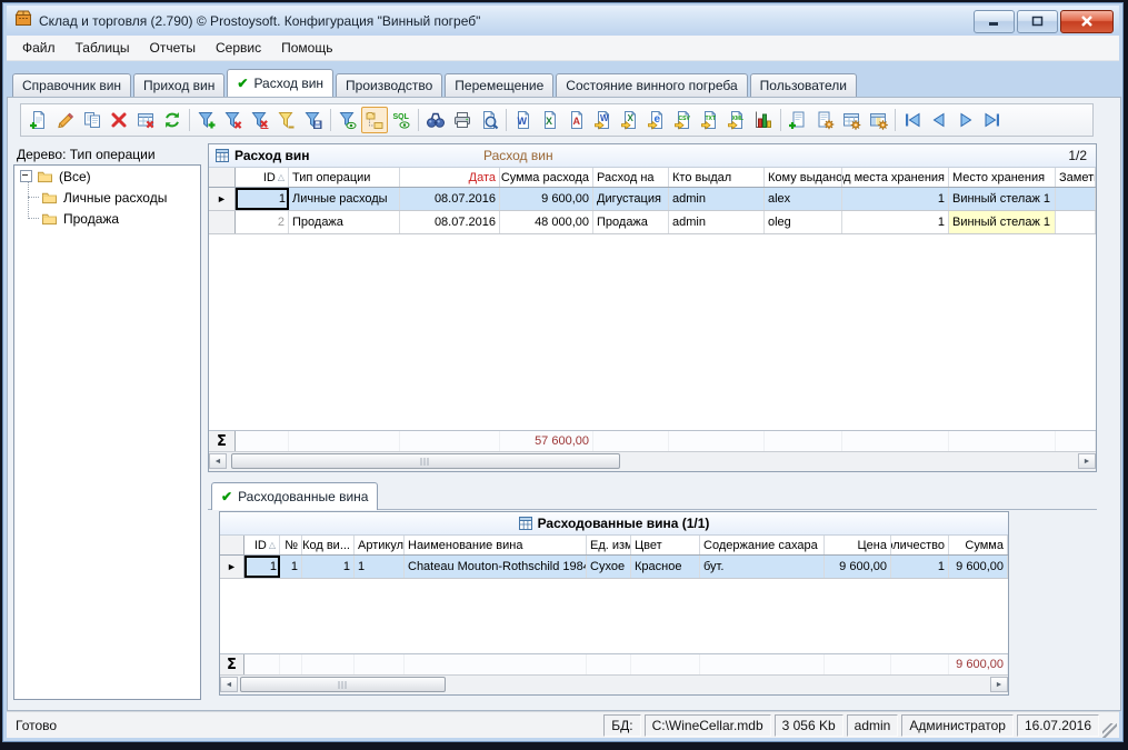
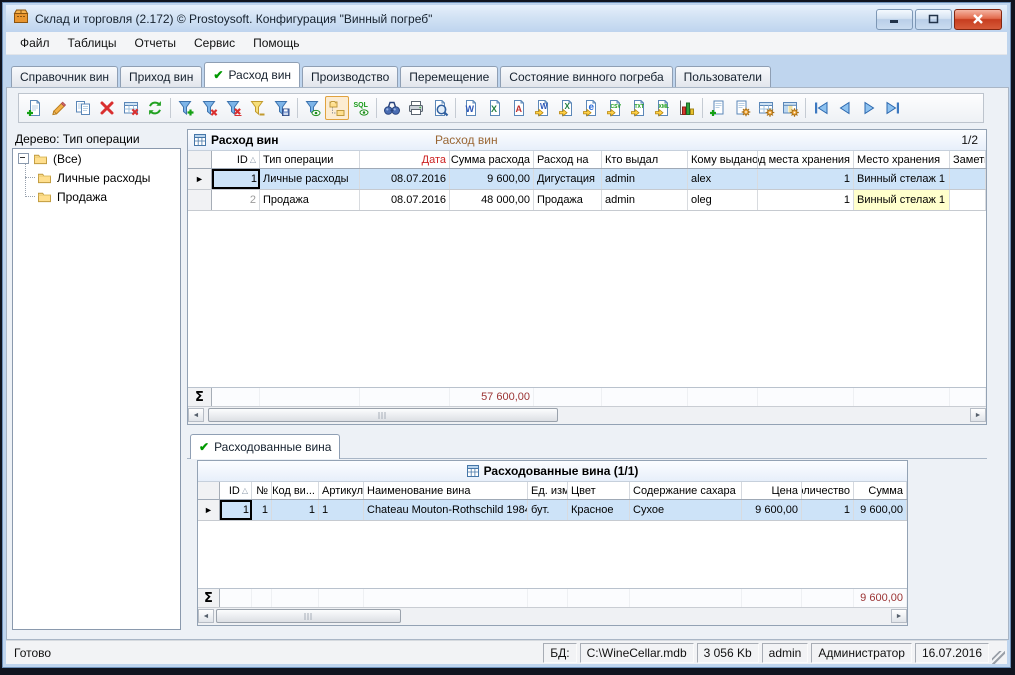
- Склад и торговля (2.790) © Prostoysoft. Конфигурация "Винный погреб"
+ Склад и торговля (2.172) © Prostoysoft. Конфигурация "Винный погреб"
  Файл
  Таблицы
  Отчеты
  Сервис
  Помощь
  Справочник вин
  Приход вин
  ✔
  Расход вин
  Производство
  Перемещение
  Состояние винного погреба
  Пользователи
  W
  X
  A
  W
  X
  e
  Дерево: Тип операции
  (Все)
  Личные расходы
  Продажа
  Расход вин
  Расход вин
  1/2
  ID
  △
  Тип операции
  Дата
  Сумма расхода
  Расход на
  Кто выдал
  Кому выдано
  д места хранения
  Место хранения
  Замет
  ►
  1
  Личные расходы
  08.07.2016
  9 600,00
  Дигустация
  admin
  alex
  1
  Винный стелаж 1
  2
  Продажа
  08.07.2016
  48 000,00
  Продажа
  admin
  oleg
  1
  Винный стелаж 1
  Σ
  57 600,00
  ✔
  Расходованные вина
  Расходованные вина (1/1)
  ID
  △
  №
  Код ви...
  Артикул
  Наименование вина
  Ед. изм
  Цвет
  Содержание сахара
  Цена
  личество
  Сумма
  ►
  1
  1
  1
  1
  Chateau Mouton-Rothschild 1984
- Сухое
+ бут.
  Красное
- бут.
+ Сухое
  9 600,00
  1
  9 600,00
  Σ
  9 600,00
  Готово
  БД:
  C:\WineCellar.mdb
  3 056 Kb
  admin
  Администратор
  16.07.2016
